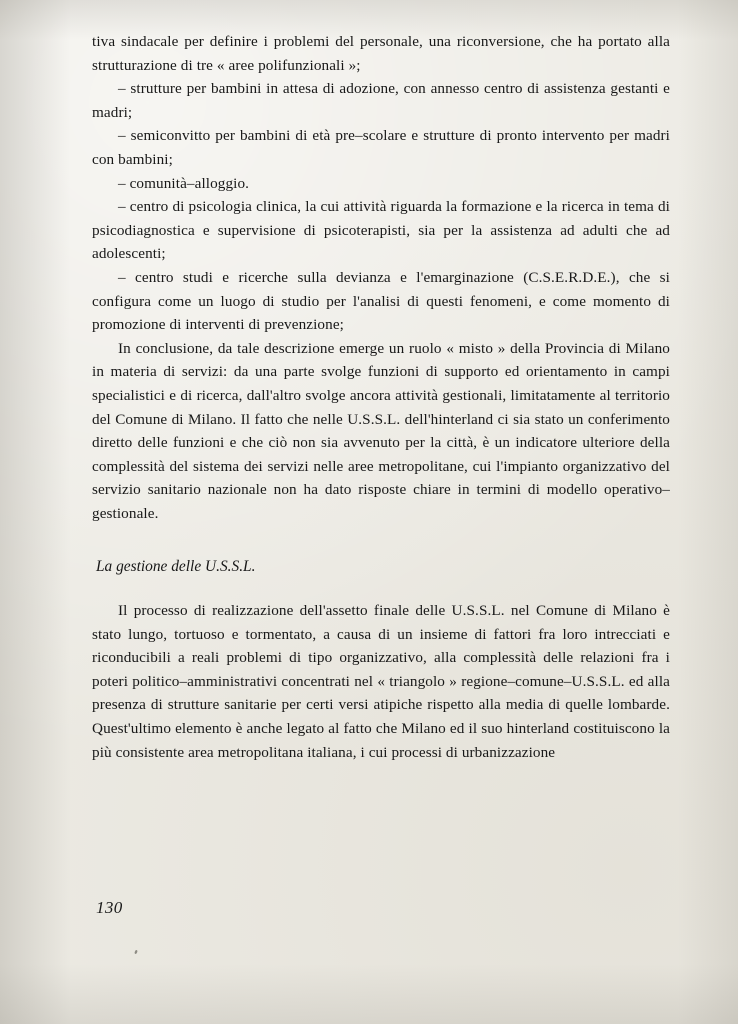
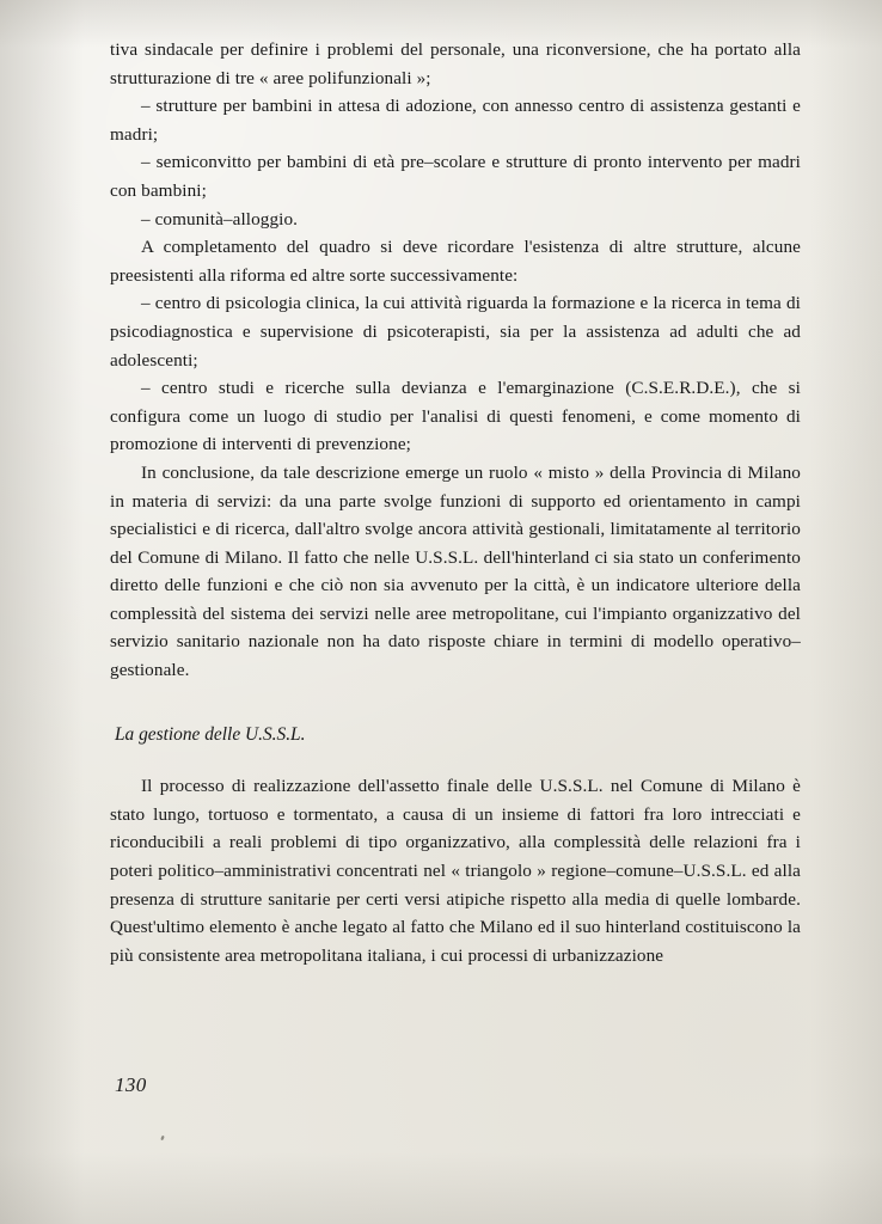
  tiva sindacale per definire i problemi del personale, una riconversione, che ha portato alla strutturazione di tre « aree polifunzionali »;
  – strutture per bambini in attesa di adozione, con annesso centro di assistenza gestanti e madri;
  – semiconvitto per bambini di età pre–scolare e strutture di pronto intervento per madri con bambini;
  – comunità–alloggio.
+ A completamento del quadro si deve ricordare l'esistenza di altre strutture, alcune preesistenti alla riforma ed altre sorte successivamente:
  – centro di psicologia clinica, la cui attività riguarda la formazione e la ricerca in tema di psicodiagnostica e supervisione di psicoterapisti, sia per la assistenza ad adulti che ad adolescenti;
  – centro studi e ricerche sulla devianza e l'emarginazione (C.S.E.R.D.E.), che si configura come un luogo di studio per l'analisi di questi fenomeni, e come momento di promozione di interventi di prevenzione;
  In conclusione, da tale descrizione emerge un ruolo « misto » della Provincia di Milano in materia di servizi: da una parte svolge funzioni di supporto ed orientamento in campi specialistici e di ricerca, dall'altro svolge ancora attività gestionali, limitatamente al territorio del Comune di Milano. Il fatto che nelle U.S.S.L. dell'hinterland ci sia stato un conferimento diretto delle funzioni e che ciò non sia avvenuto per la città, è un indicatore ulteriore della complessità del sistema dei servizi nelle aree metropolitane, cui l'impianto organizzativo del servizio sanitario nazionale non ha dato risposte chiare in termini di modello operativo–gestionale.
  La gestione delle U.S.S.L.
  Il processo di realizzazione dell'assetto finale delle U.S.S.L. nel Comune di Milano è stato lungo, tortuoso e tormentato, a causa di un insieme di fattori fra loro intrecciati e riconducibili a reali problemi di tipo organizzativo, alla complessità delle relazioni fra i poteri politico–amministrativi concentrati nel « triangolo » regione–comune–U.S.S.L. ed alla presenza di strutture sanitarie per certi versi atipiche rispetto alla media di quelle lombarde. Quest'ultimo elemento è anche legato al fatto che Milano ed il suo hinterland costituiscono la più consistente area metropolitana italiana, i cui processi di urbanizzazione
  130
